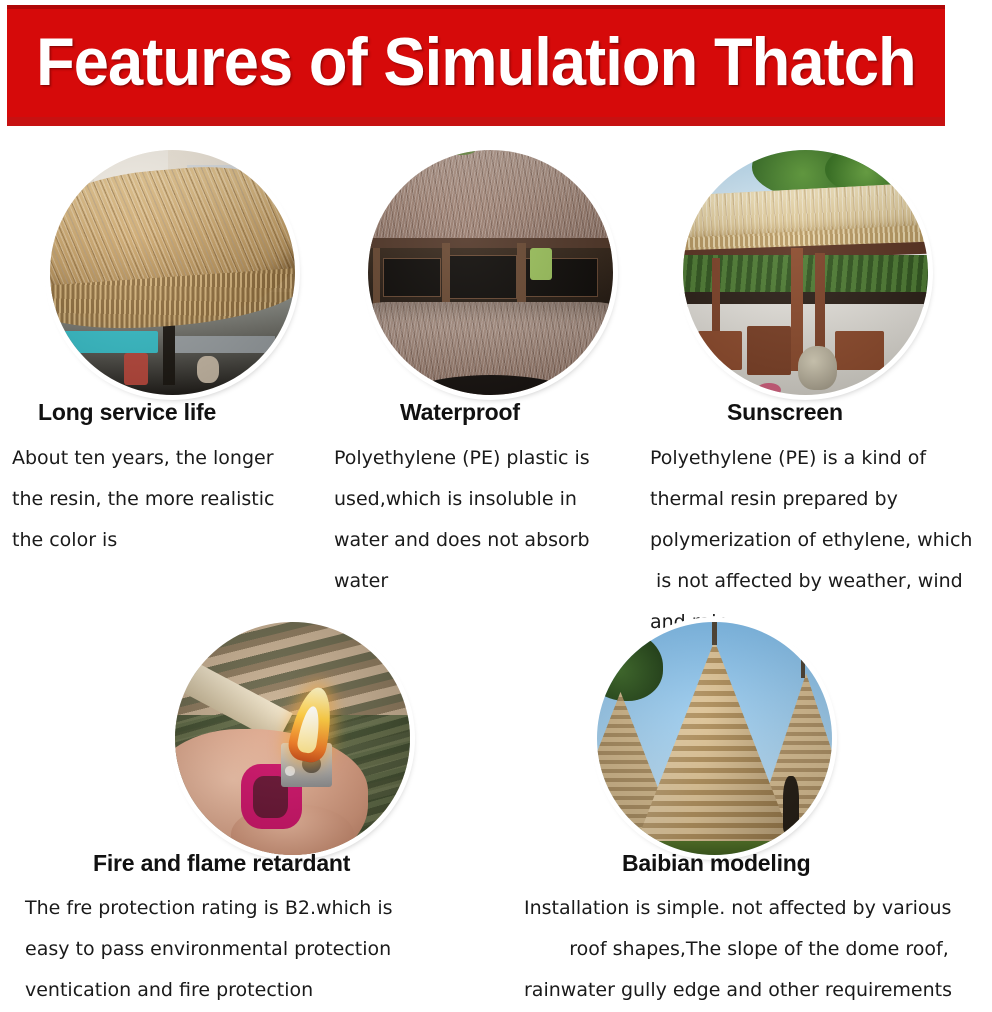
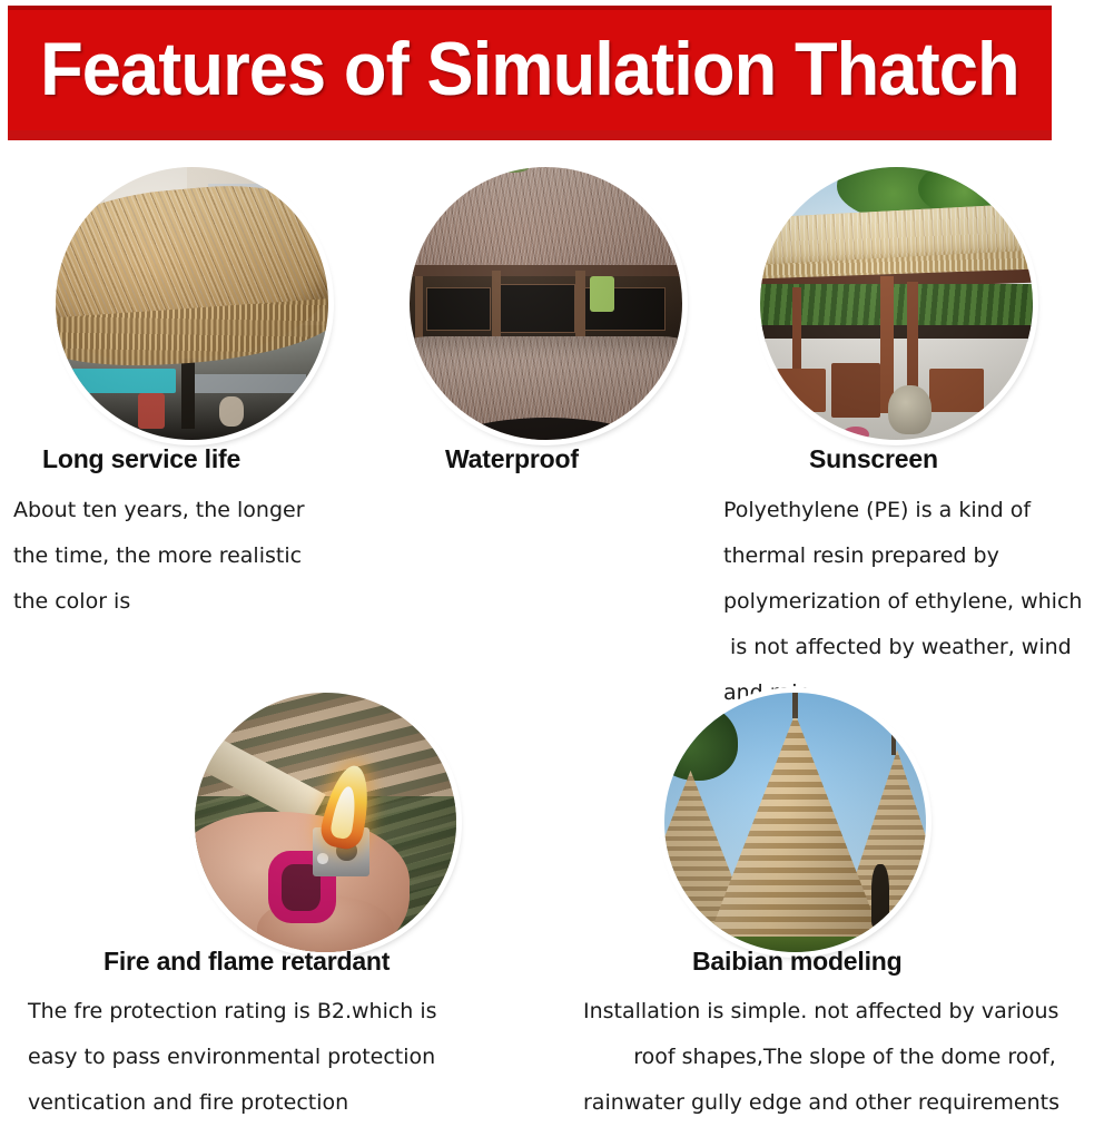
  Features of Simulation Thatch
  Long service life
  About ten years, the longer
- the resin, the more realistic
+ the time, the more realistic
  the color is
  Waterproof
- Polyethylene (PE) plastic is
- used,which is insoluble in
- water and does not absorb
- water
  Sunscreen
  Polyethylene (PE) is a kind of
  thermal resin prepared by
  polymerization of ethylene, which
  is not affected by weather, wind
  Fire and flame retardant
  The fre protection rating is B2.which is
  easy to pass environmental protection
  ventication and fire protection
  Baibian modeling
  Installation is simple. not affected by various
  roof shapes,The slope of the dome roof,
  rainwater gully edge and other requirements
